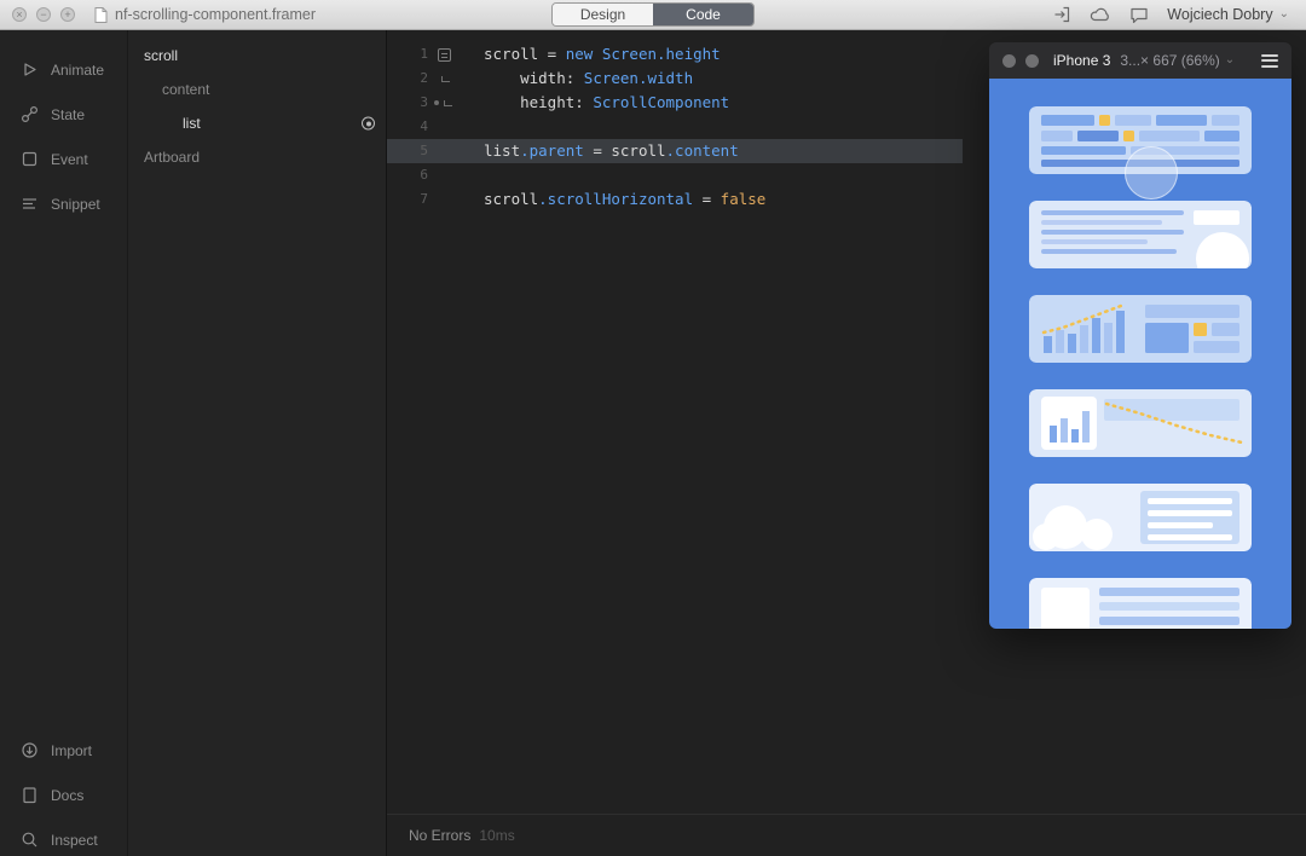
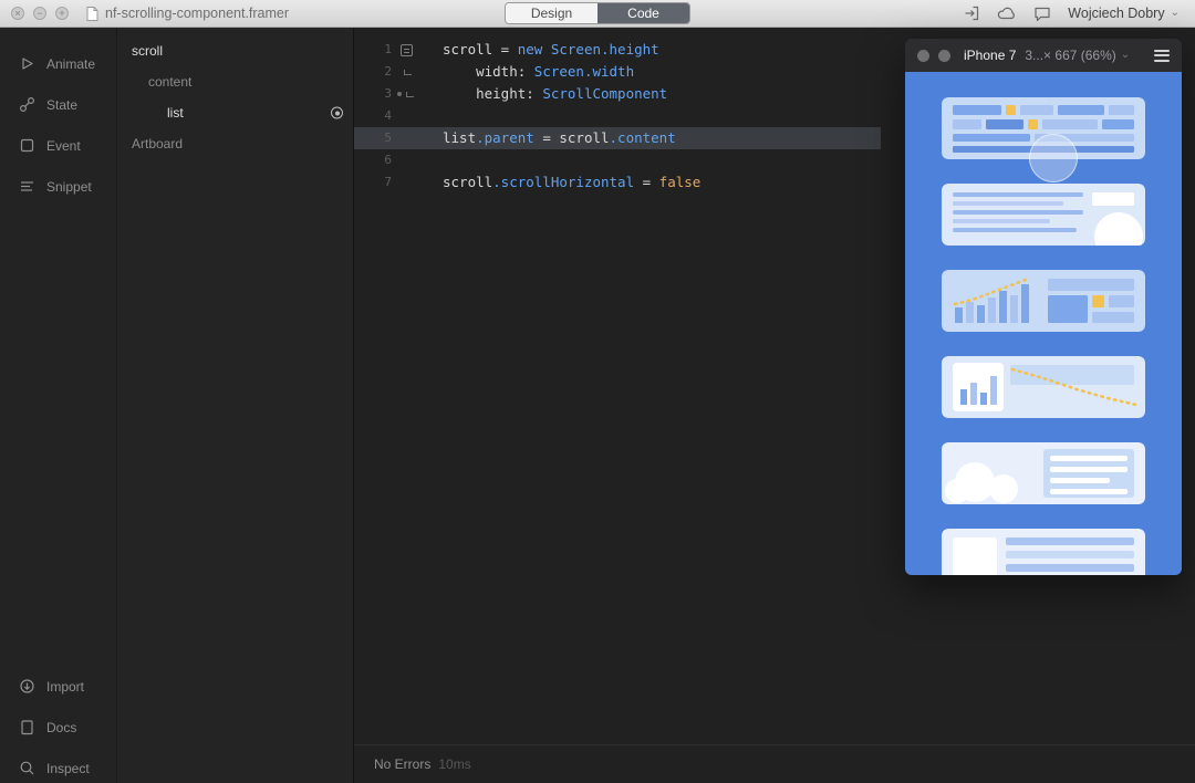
  ×
  −
  +
  nf-scrolling-component.framer
  Design
  Code
  Wojciech Dobry
  ⌄
  Animate
  State
  Event
  Snippet
  Import
  Docs
  Inspect
  scroll
  content
  list
  Artboard
  1
  scroll = new Screen.height
  2
  width: Screen.width
  3
  height: ScrollComponent
  4
  5
  list.parent = scroll.content
  6
  7
  scroll.scrollHorizontal = false
  No Errors
  10ms
- iPhone 3
+ iPhone 7
  3...× 667 (66%)
  ⌄
